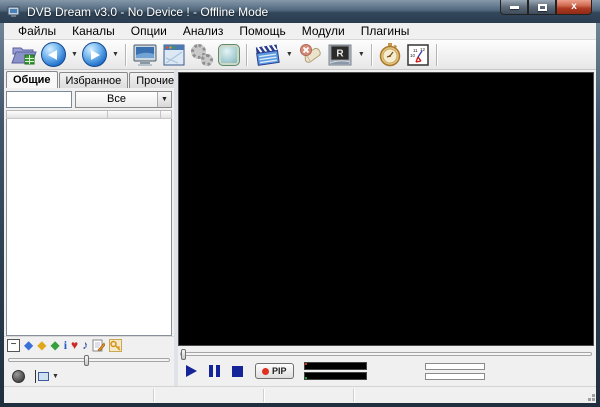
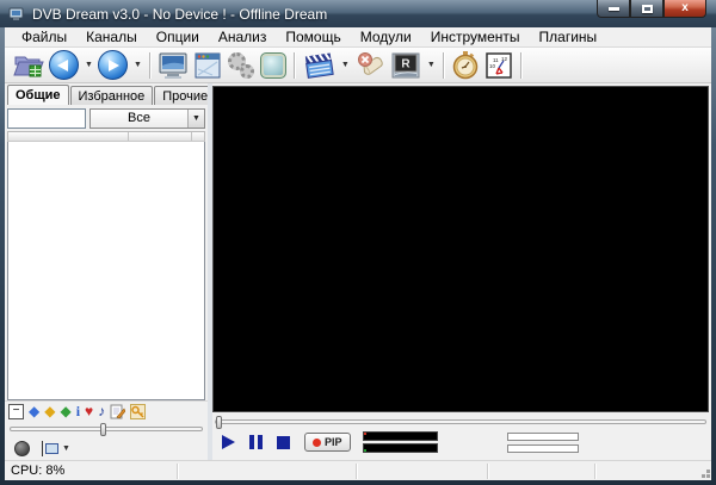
- DVB Dream v3.0 - No Device ! - Offline Mode
+ DVB Dream v3.0 - No Device ! - Offline Dream
  x
  Файлы
  Каналы
  Опции
  Анализ
  Помощь
  Модули
+ Инструменты
  Плагины
  R
  Общие
  Избранное
  Прочие
  Все
  −
  ◆
  ◆
  ◆
  i
  ♥
  ♪
  PIP
+ CPU: 8%
